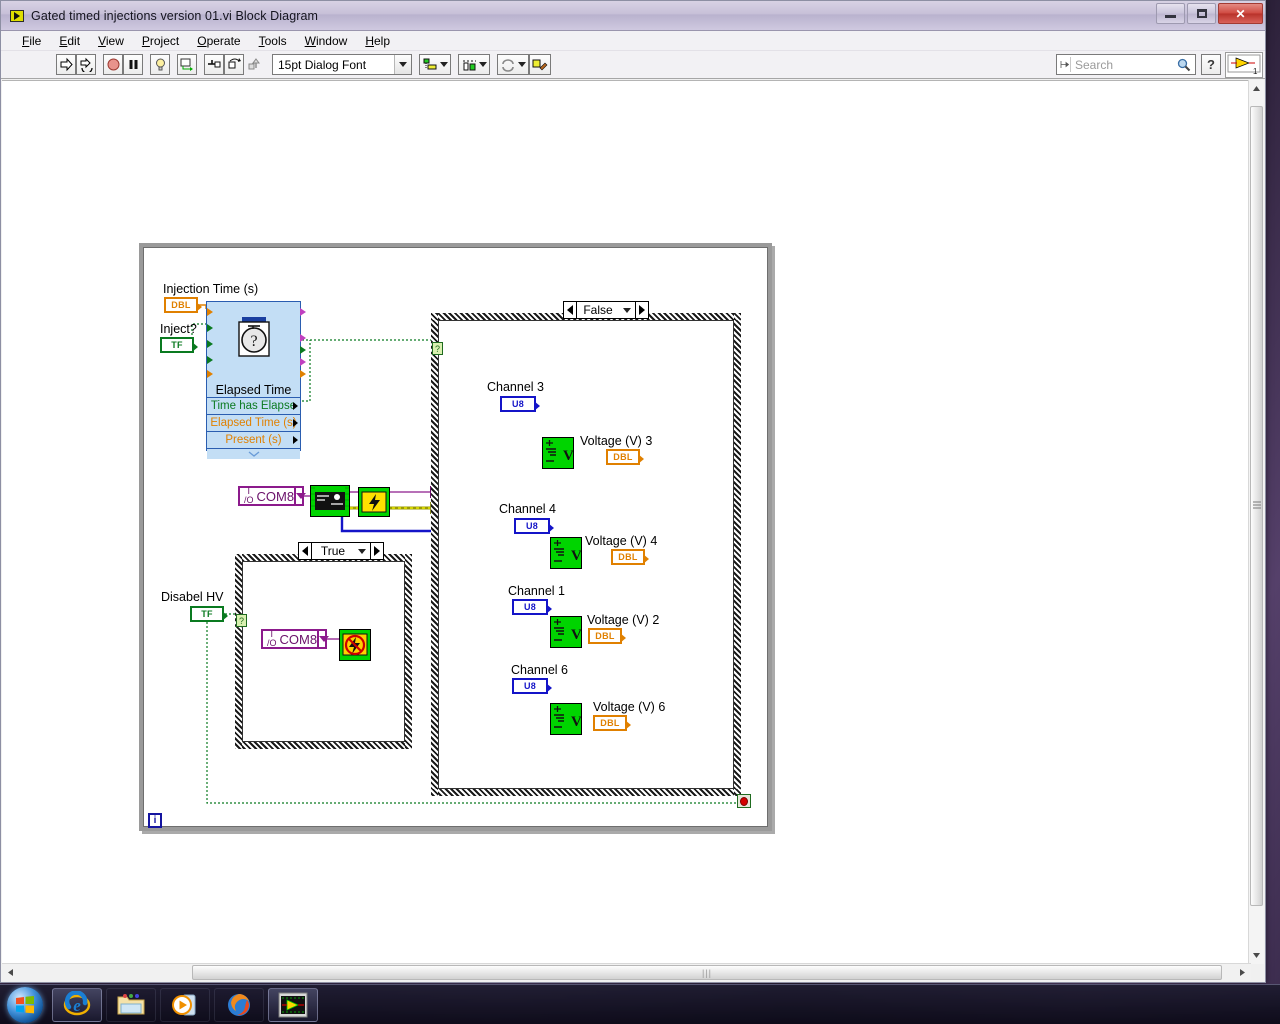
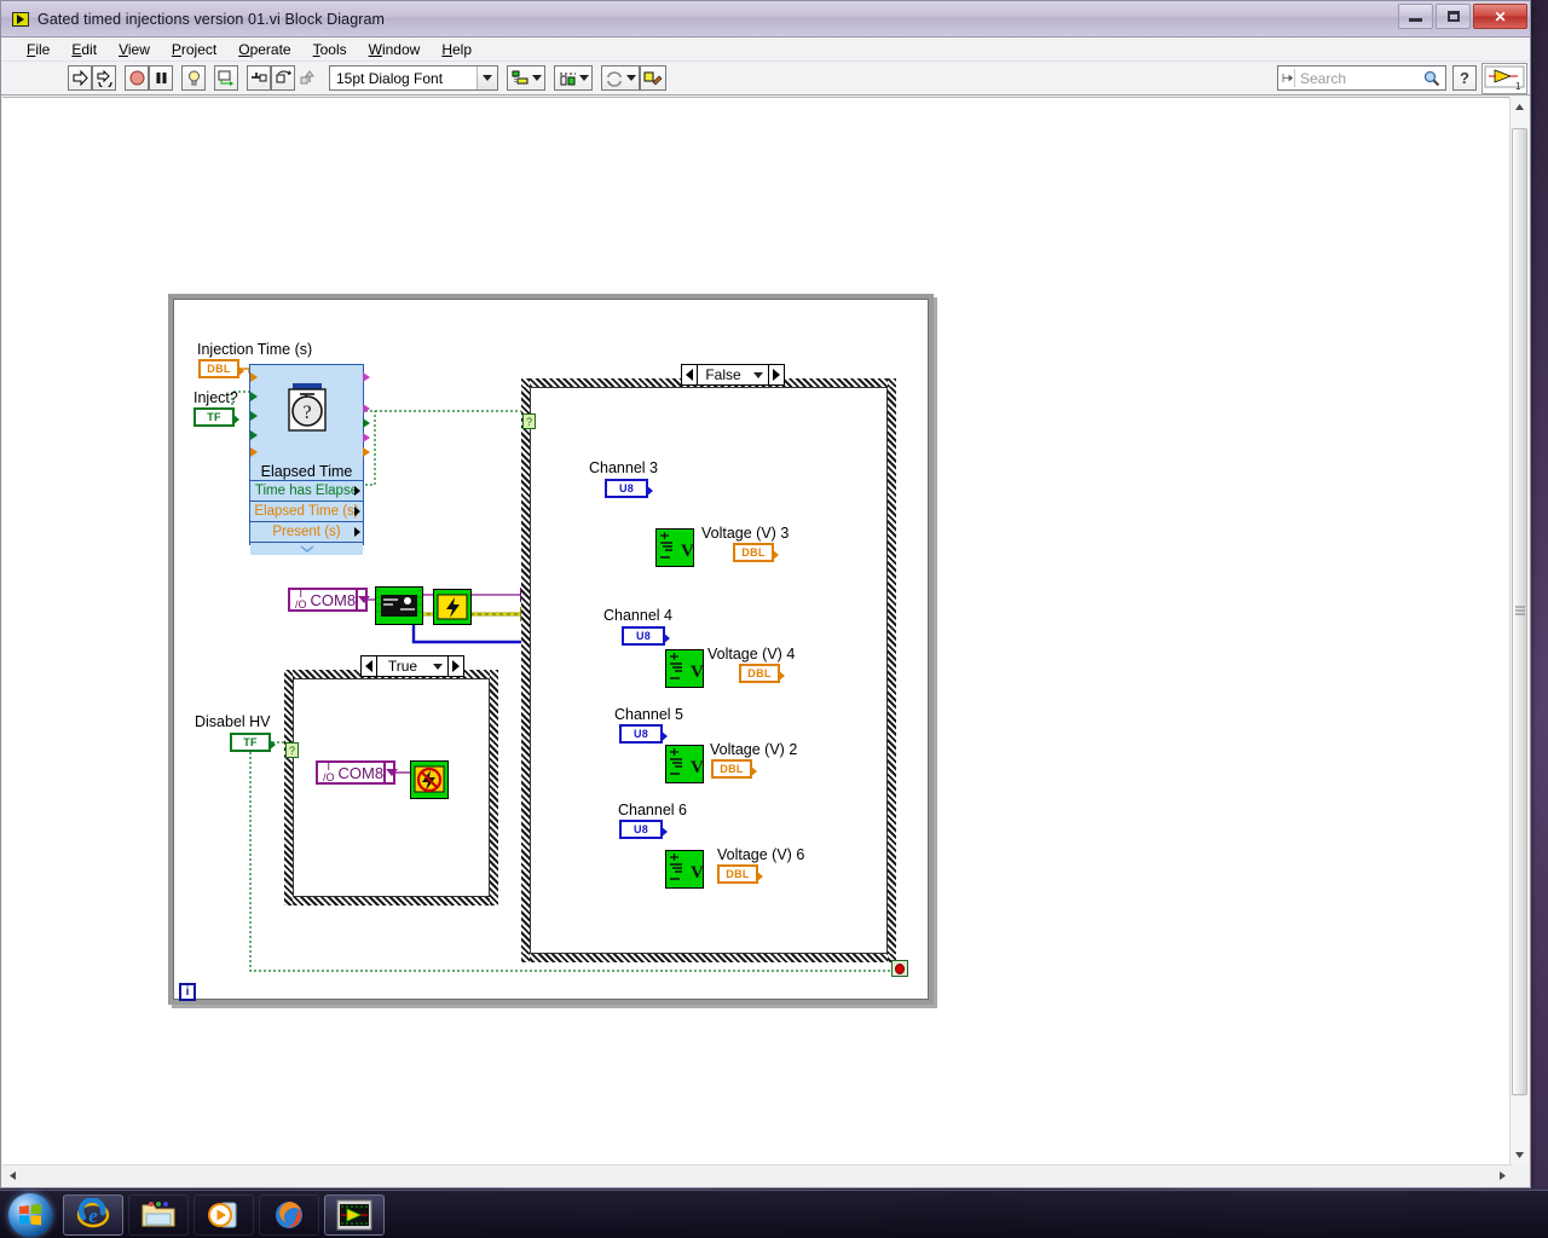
  Gated timed injections version 01.vi Block Diagram
  ✕
  File
  Edit
  View
  Project
  Operate
  Tools
  Window
  Help
  15pt Dialog Font
  Search
  ?
  1
  Injection Time (s)
  DBL
  Inject?
  TF
  ?
  Elapsed Time
  Time has Elapse
  Elapsed Time (s)
  Present (s)
  I
  /O
  COM8
  False
  ?
  Channel 3
  U8
  V
  Voltage (V) 3
  DBL
  Channel 4
  U8
  V
  Voltage (V) 4
  DBL
- Channel 1
+ Channel 5
  U8
  V
  Voltage (V) 2
  DBL
  Channel 6
  U8
  V
  Voltage (V) 6
  DBL
  Disabel HV
  TF
  True
  ?
  I
  /O
  COM8
  i
- |||
  e
